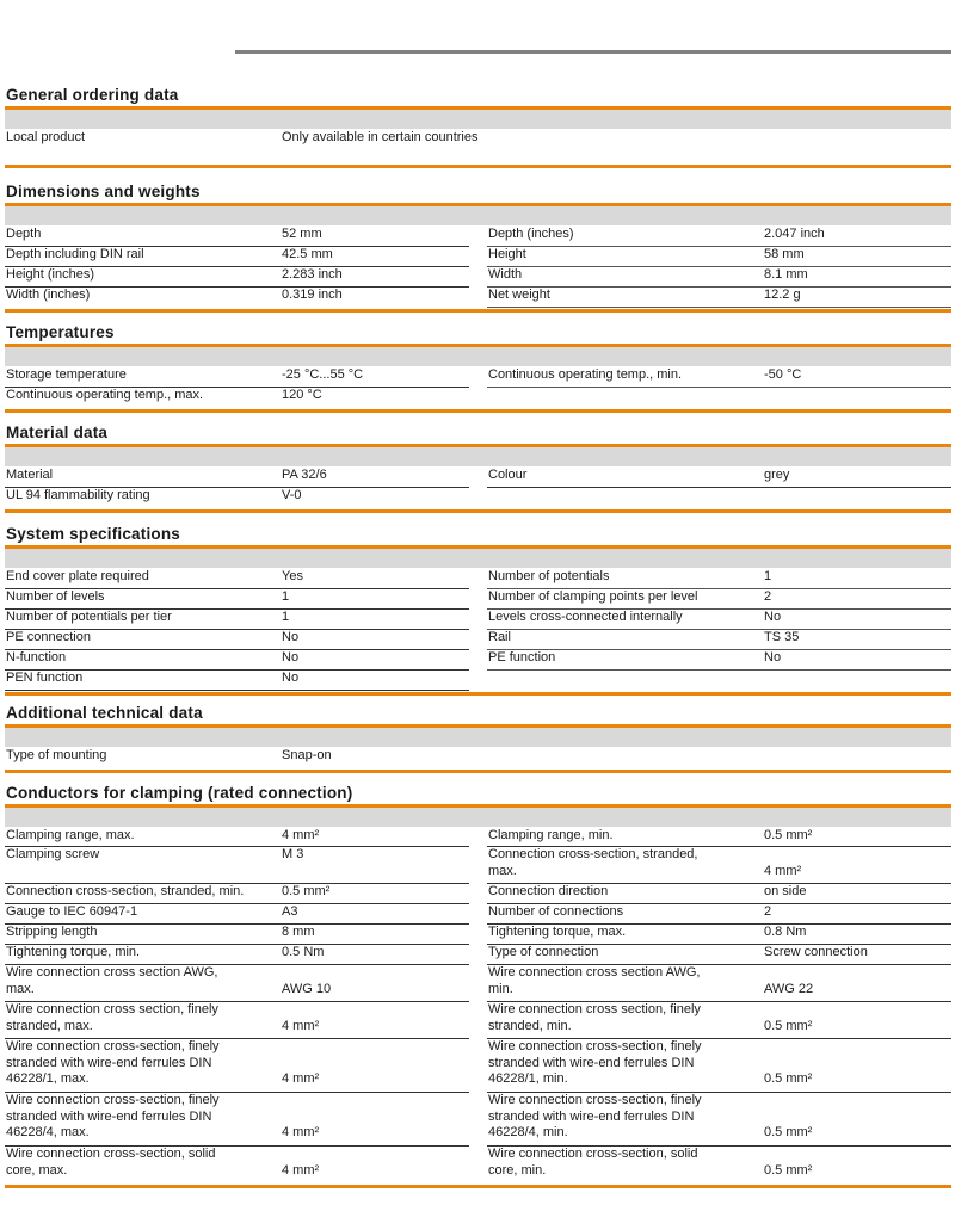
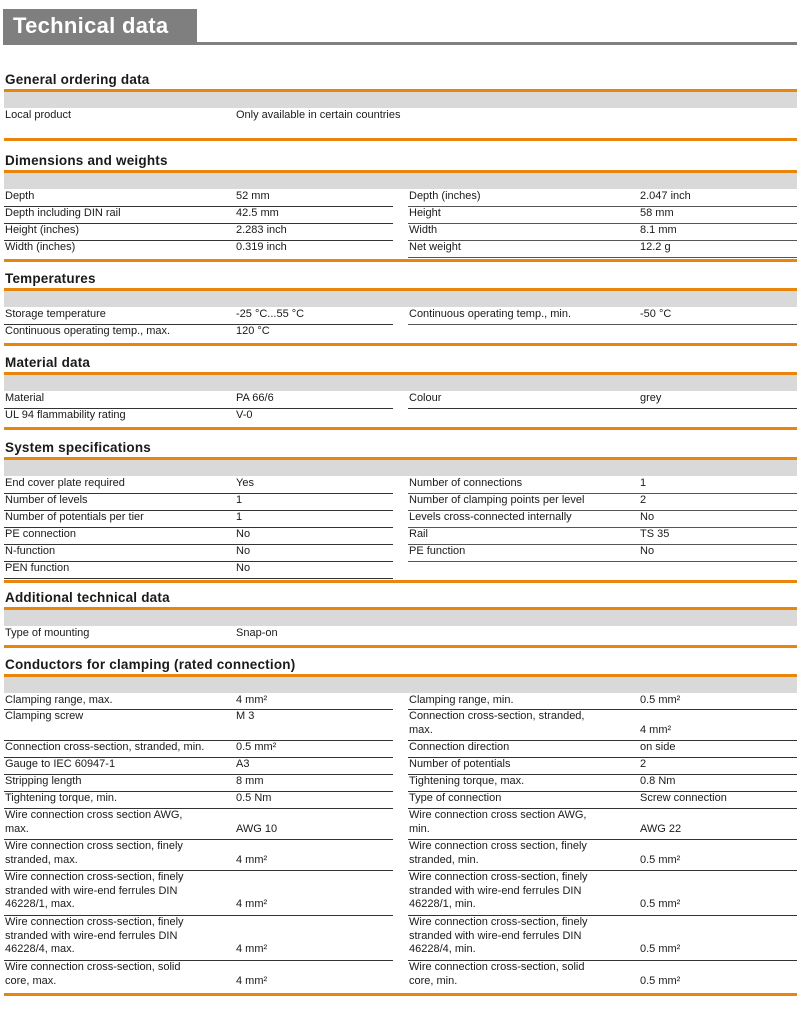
+ Technical data
  General ordering data
  Local product
  Only available in certain countries
  Dimensions and weights
  Depth
  52 mm
  Depth including DIN rail
  42.5 mm
  Height (inches)
  2.283 inch
  Width (inches)
  0.319 inch
  Depth (inches)
  2.047 inch
  Height
  58 mm
  Width
  8.1 mm
  Net weight
  12.2 g
  Temperatures
  Storage temperature
  -25 °C...55 °C
  Continuous operating temp., max.
  120 °C
  Continuous operating temp., min.
  -50 °C
  Material data
  Material
- PA 32/6
+ PA 66/6
  UL 94 flammability rating
  V-0
  Colour
  grey
  System specifications
  End cover plate required
  Yes
  Number of levels
  1
  Number of potentials per tier
  1
  PE connection
  No
  N-function
  No
  PEN function
  No
- Number of potentials
+ Number of connections
  1
  Number of clamping points per level
  2
  Levels cross-connected internally
  No
  Rail
  TS 35
  PE function
  No
  Additional technical data
  Type of mounting
  Snap-on
  Conductors for clamping (rated connection)
  Clamping range, max.
  4 mm²
  Clamping screw
  M 3
  Connection cross-section, stranded, min.
  0.5 mm²
  Gauge to IEC 60947-1
  A3
  Stripping length
  8 mm
  Tightening torque, min.
  0.5 Nm
  Wire connection cross section AWG,
  max.
  AWG 10
  Wire connection cross section, finely
  stranded, max.
  4 mm²
  Wire connection cross-section, finely
  stranded with wire-end ferrules DIN
  46228/1, max.
  4 mm²
  Wire connection cross-section, finely
  stranded with wire-end ferrules DIN
  46228/4, max.
  4 mm²
  Wire connection cross-section, solid
  core, max.
  4 mm²
  Clamping range, min.
  0.5 mm²
  Connection cross-section, stranded,
  max.
  4 mm²
  Connection direction
  on side
- Number of connections
+ Number of potentials
  2
  Tightening torque, max.
  0.8 Nm
  Type of connection
  Screw connection
  Wire connection cross section AWG,
  min.
  AWG 22
  Wire connection cross section, finely
  stranded, min.
  0.5 mm²
  Wire connection cross-section, finely
  stranded with wire-end ferrules DIN
  46228/1, min.
  0.5 mm²
  Wire connection cross-section, finely
  stranded with wire-end ferrules DIN
  46228/4, min.
  0.5 mm²
  Wire connection cross-section, solid
  core, min.
  0.5 mm²
